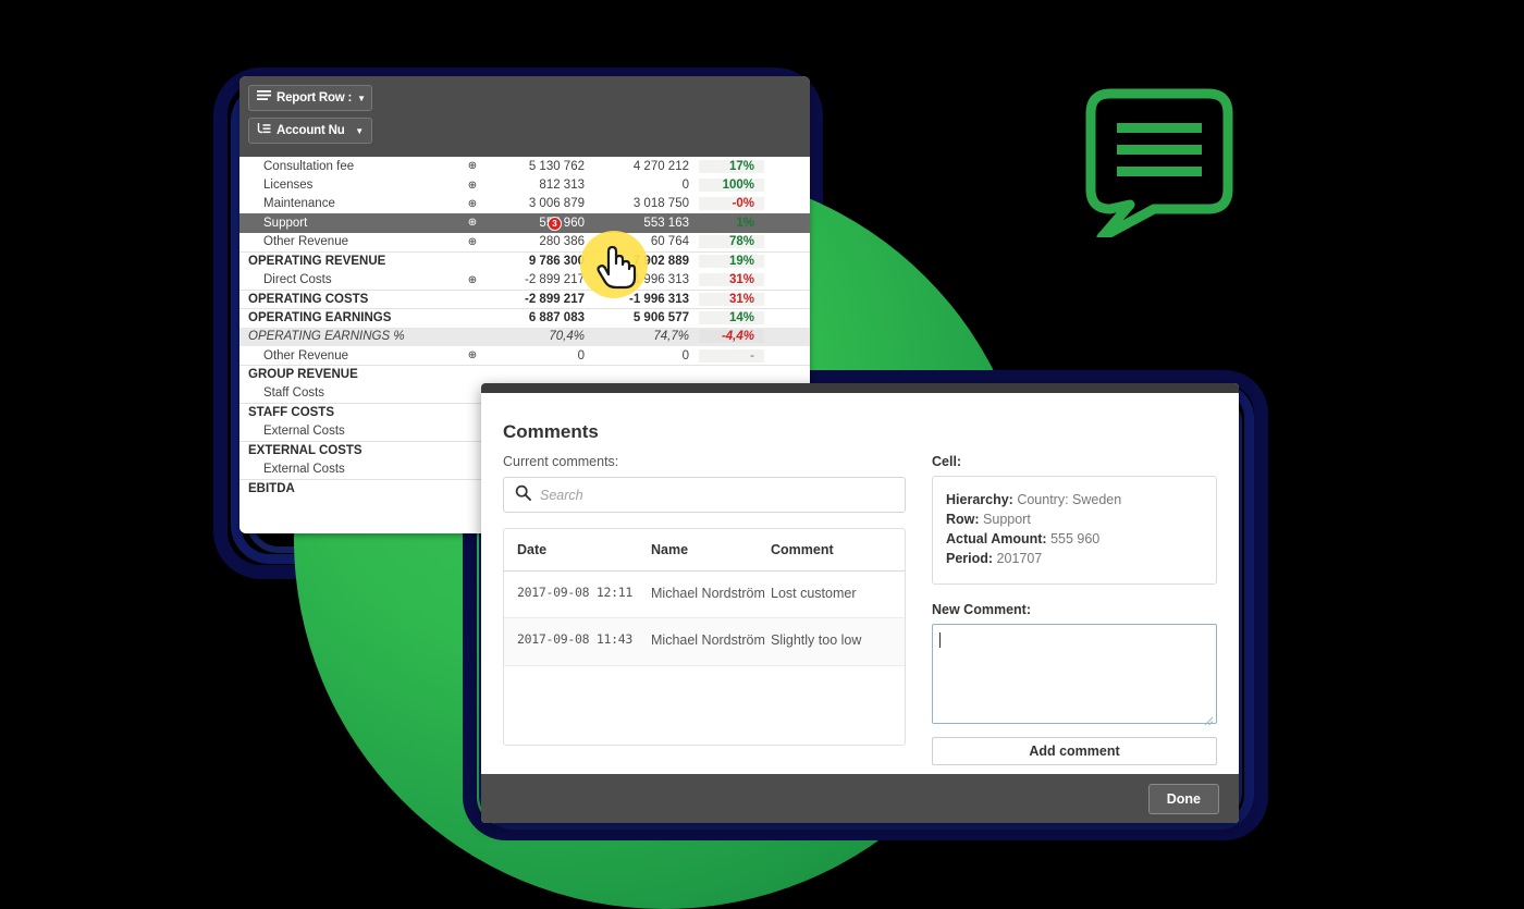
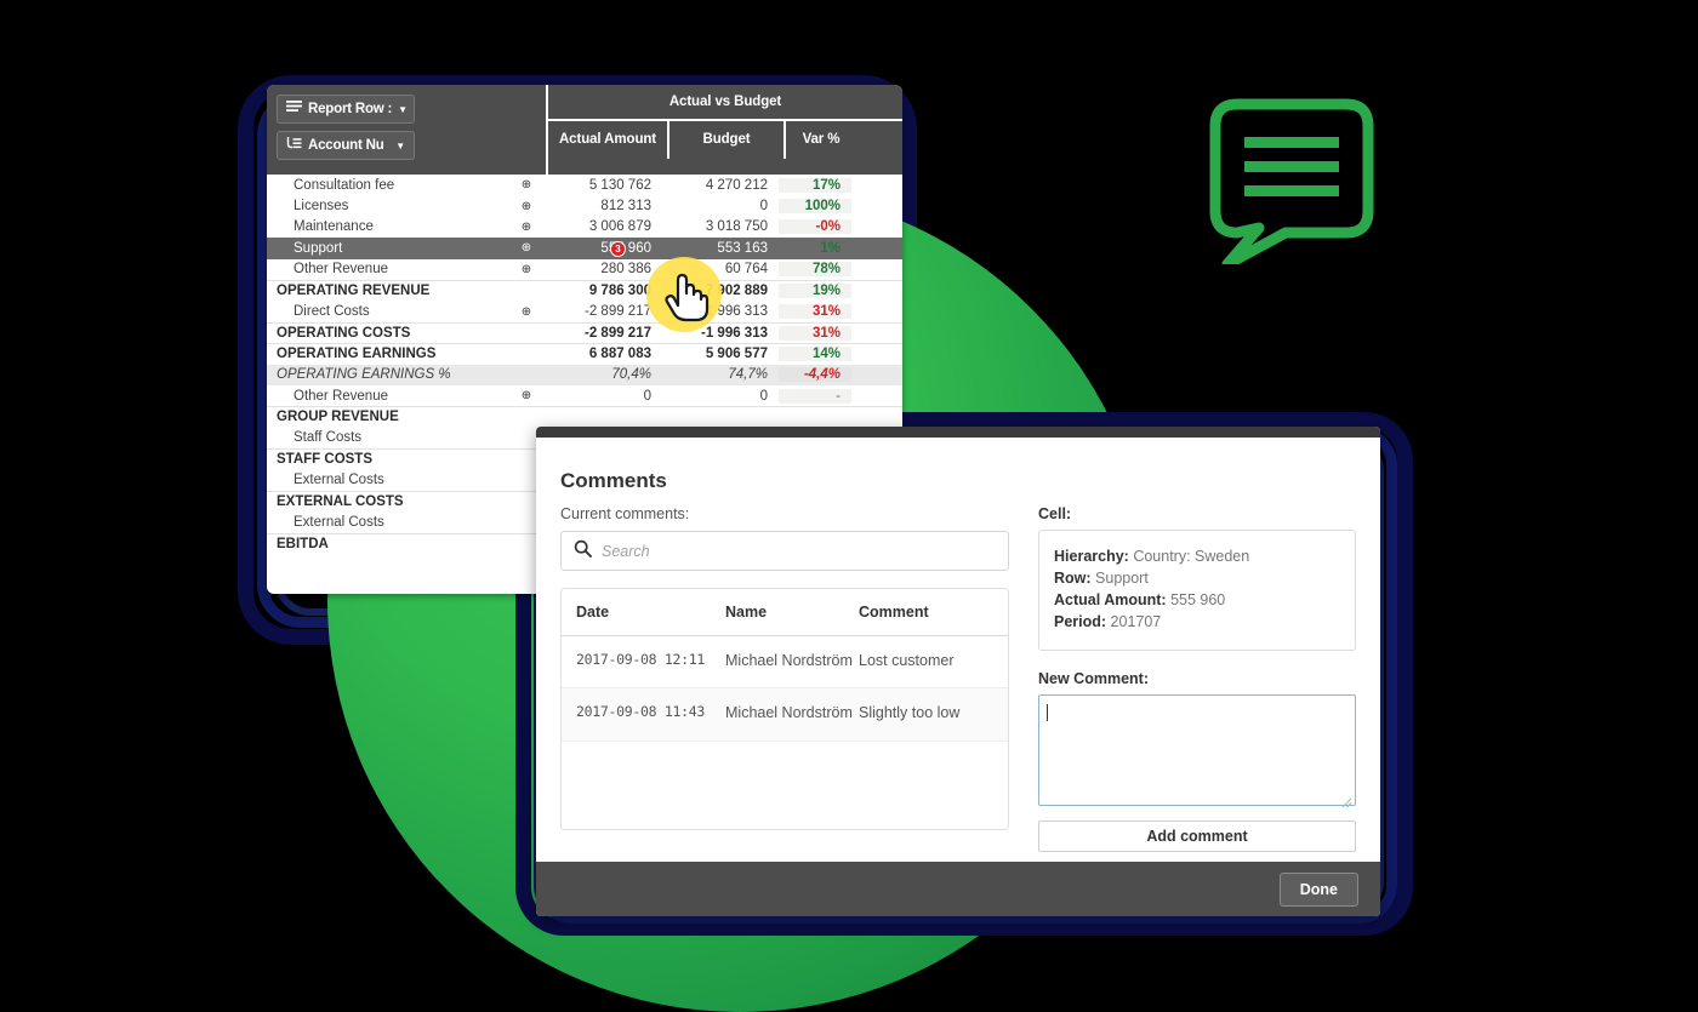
  Report Row :
  ▼
  Account Nu
  ▼
+ Actual vs Budget
+ Actual Amount
+ Budget
+ Var %
  Consultation fee
  ⊕
  5 130 762
  4 270 212
  17%
  Licenses
  ⊕
  812 313
  0
  100%
  Maintenance
  ⊕
  3 006 879
  3 018 750
  -0%
  Support
  ⊕
  553 163
  1%
  3
  Other Revenue
  ⊕
  280 386
  60 764
  78%
  OPERATING REVENUE
  9 786 30
  02 889
  19%
  Direct Costs
  ⊕
  -2 899 217
  996 313
  31%
  OPERATING COSTS
  -2 899 217
  -1 996 313
  31%
  OPERATING EARNINGS
  6 887 083
  5 906 577
  14%
  OPERATING EARNINGS %
  70,4%
  74,7%
  -4,4%
  Other Revenue
  ⊕
  0
  0
  -
  GROUP REVENUE
  Staff Costs
  STAFF COSTS
  External Costs
  EXTERNAL COSTS
  External Costs
  EBITDA
  Comments
  Current comments:
  Search
  Date
  Name
  Comment
  2017-09-08 12:11
  Michael Nordström
  Lost customer
  2017-09-08 11:43
  Michael Nordström
  Slightly too low
  Cell:
  Hierarchy: Country: Sweden
  Row: Support
  Actual Amount: 555 960
  Period: 201707
  New Comment:
  Add comment
  Done
